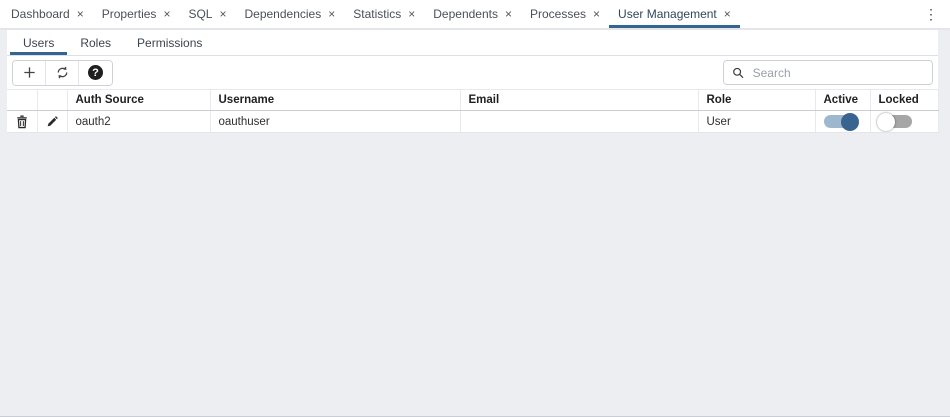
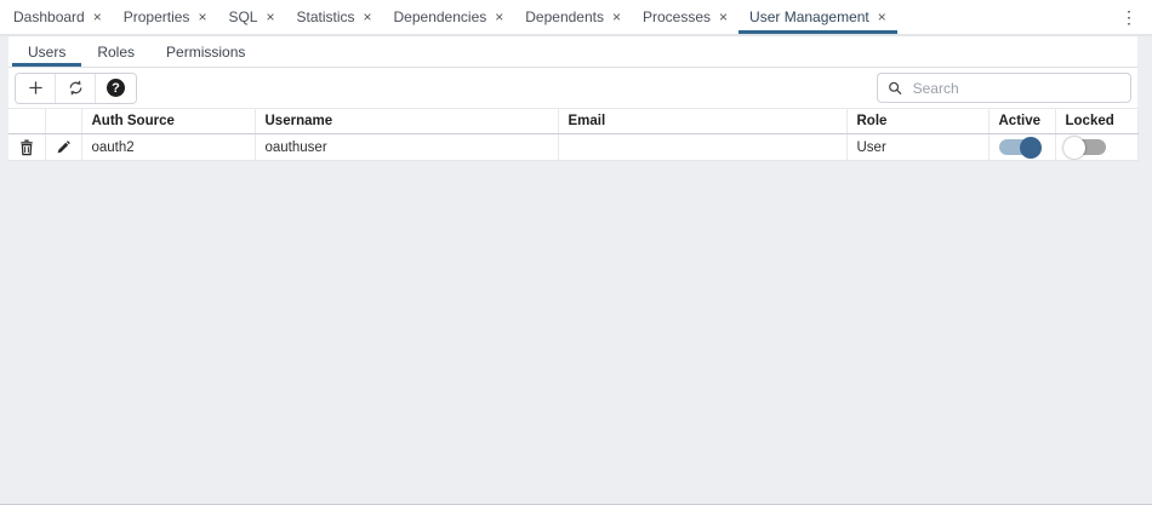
  Dashboard
  ×
  Properties
  ×
  SQL
  ×
- Dependencies
+ Statistics
  ×
- Statistics
+ Dependencies
  ×
  Dependents
  ×
  Processes
  ×
  User Management
  ×
  ⋮
  Users
  Roles
  Permissions
  ?
  Search
  		Auth Source	Username	Email	Role	Active	Locked
  		oauth2	oauthuser		User
